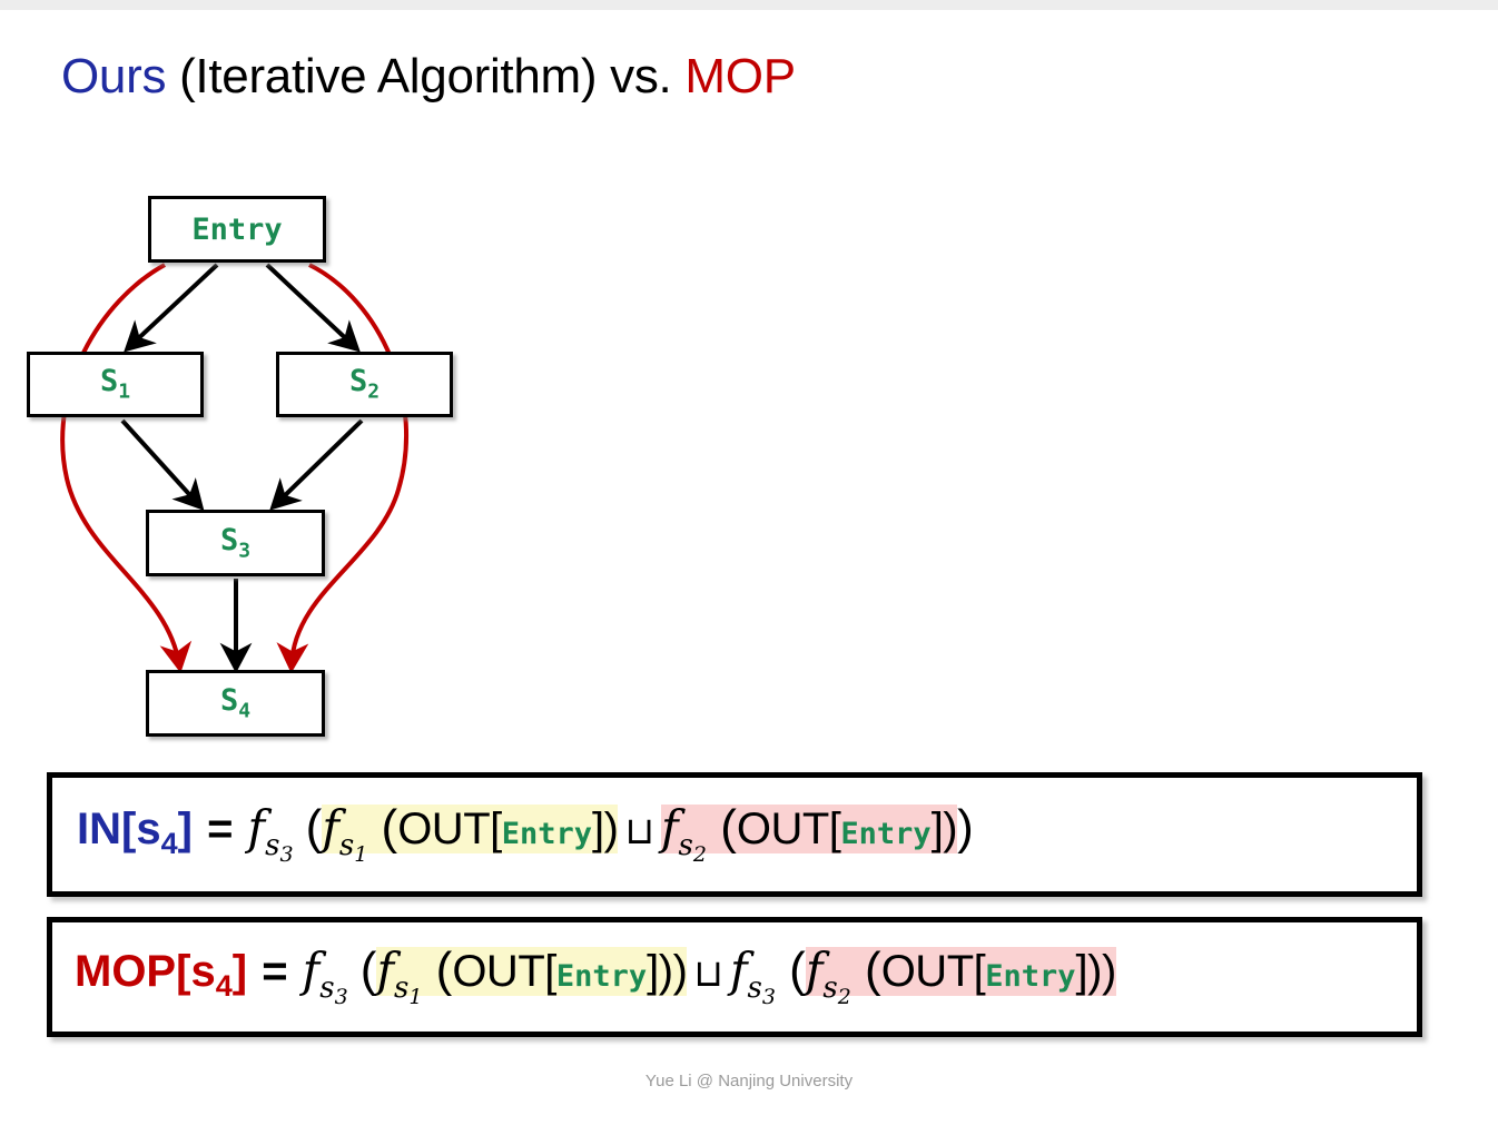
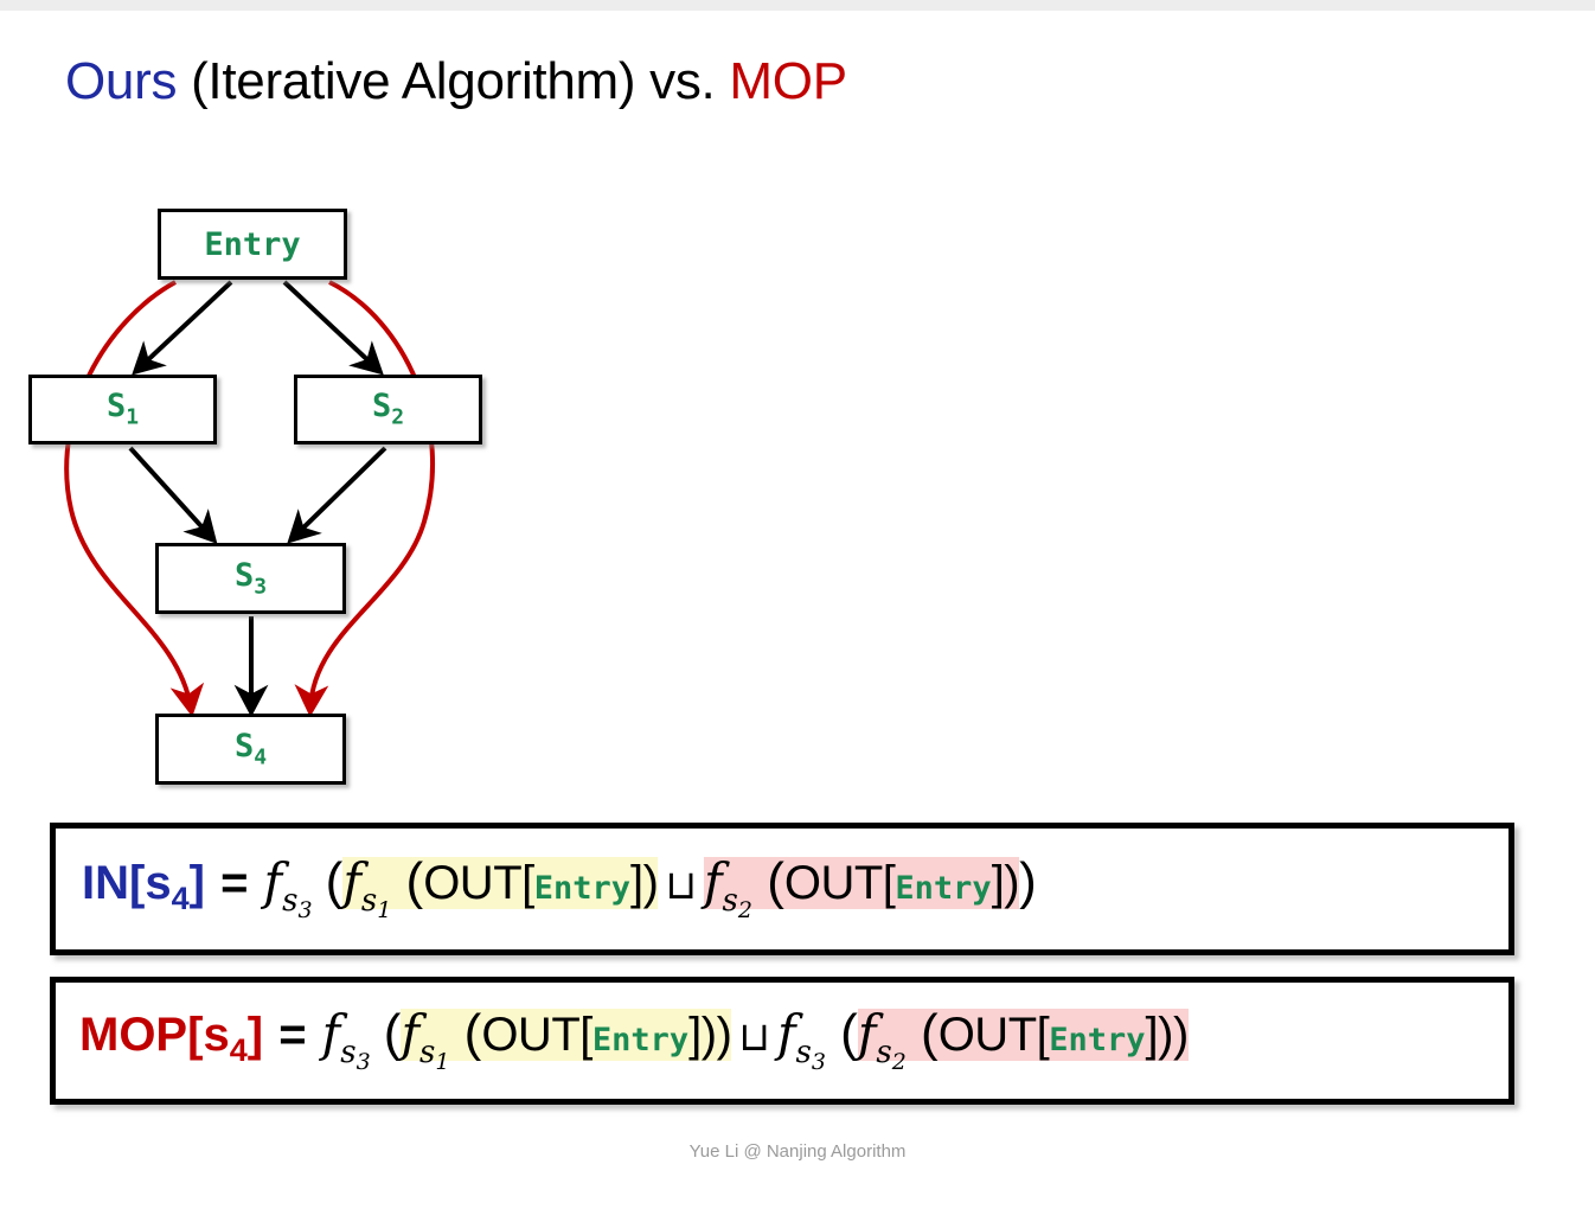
  Ours (Iterative Algorithm) vs. MOP
  Entry
  S1
  S2
  S3
  S4
  IN[s4] = fs3 (fs1 (OUT[Entry]) ⊔ fs2 (OUT[Entry]))
  MOP[s4] = fs3 (fs1 (OUT[Entry])) ⊔ fs3 (fs2 (OUT[Entry]))
- Yue Li @ Nanjing University
+ Yue Li @ Nanjing Algorithm
